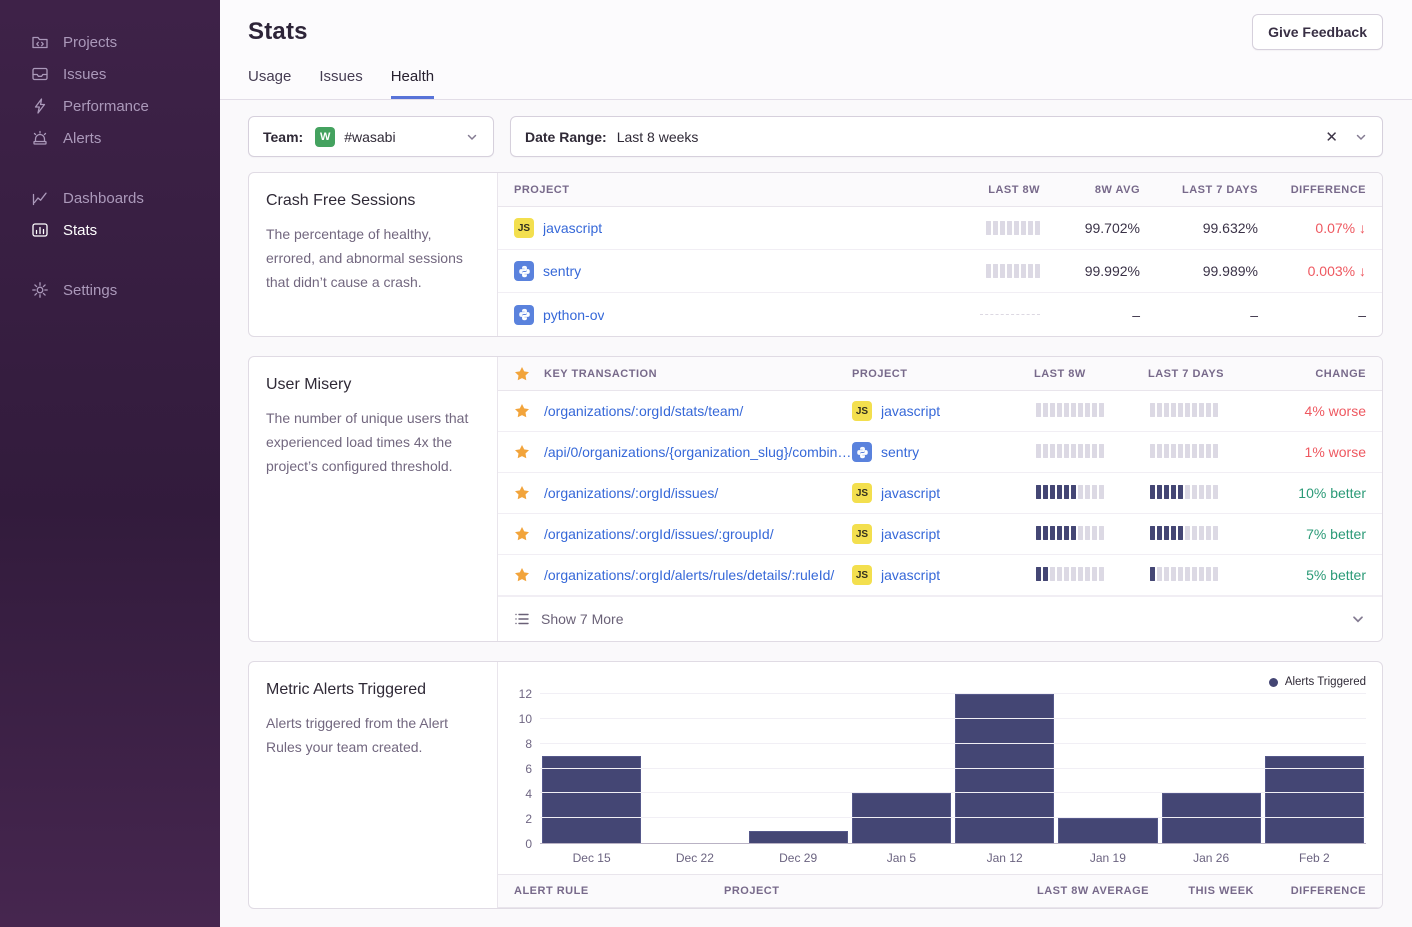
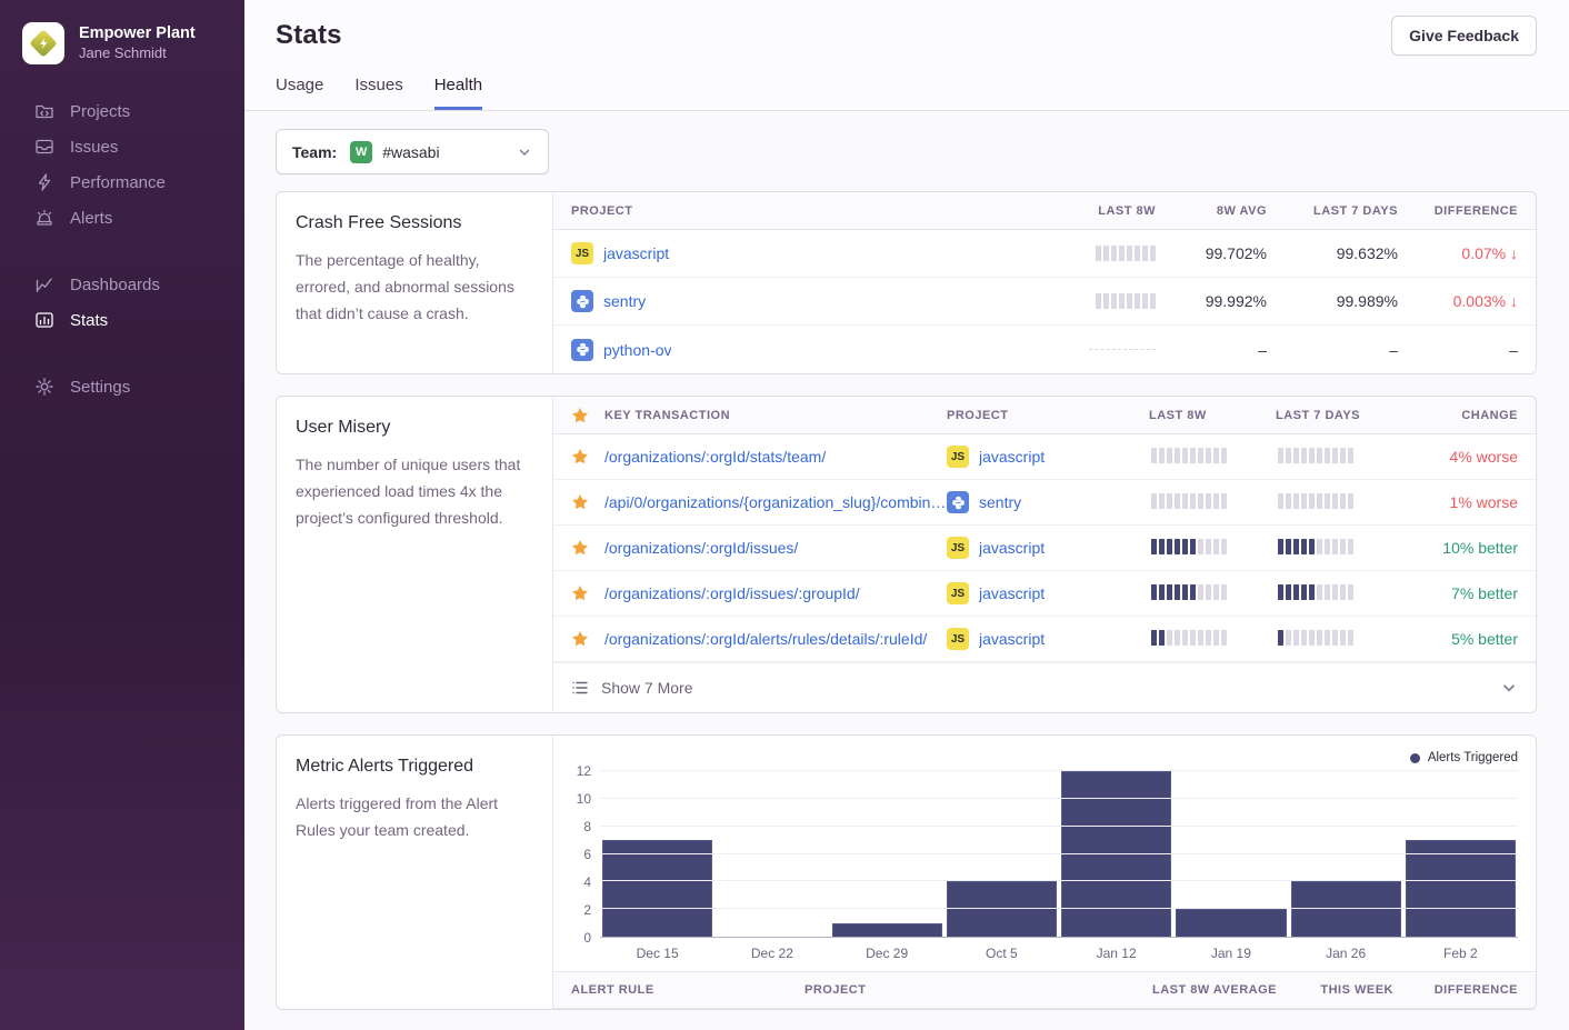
+ Empower Plant
+ Jane Schmidt
  Projects
  Issues
  Performance
  Alerts
  Dashboards
  Stats
  Settings
  Stats
  Give Feedback
  Usage
  Issues
  Health
  Team:
  W
  #wasabi
- Date Range:
- Last 8 weeks
- ✕
  Crash Free Sessions
  The percentage of healthy, errored, and abnormal sessions that didn’t cause a crash.
  PROJECT
  LAST 8W
  8W AVG
  LAST 7 DAYS
  DIFFERENCE
  JS
  javascript
  99.702%
  99.632%
  0.07%
  ↓
  sentry
  99.992%
  99.989%
  0.003%
  ↓
  python-ov
  –
  –
  –
  User Misery
  The number of unique users that experienced load times 4x the project’s configured threshold.
  KEY TRANSACTION
  PROJECT
  LAST 8W
  LAST 7 DAYS
  CHANGE
  /organizations/:orgId/stats/team/
  JS
  javascript
  4% worse
  /api/0/organizations/{organization_slug}/combine
  sentry
  1% worse
  /organizations/:orgId/issues/
  JS
  javascript
  10% better
  /organizations/:orgId/issues/:groupId/
  JS
  javascript
  7% better
  /organizations/:orgId/alerts/rules/details/:ruleId/
  JS
  javascript
  5% better
  Show 7 More
  Metric Alerts Triggered
  Alerts triggered from the Alert Rules your team created.
  Alerts Triggered
  0
  2
  4
  6
  8
  10
  12
  Dec 15
  Dec 22
  Dec 29
- Jan 5
+ Oct 5
  Jan 12
  Jan 19
  Jan 26
  Feb 2
  ALERT RULE
  PROJECT
  LAST 8W AVERAGE
  THIS WEEK
  DIFFERENCE
